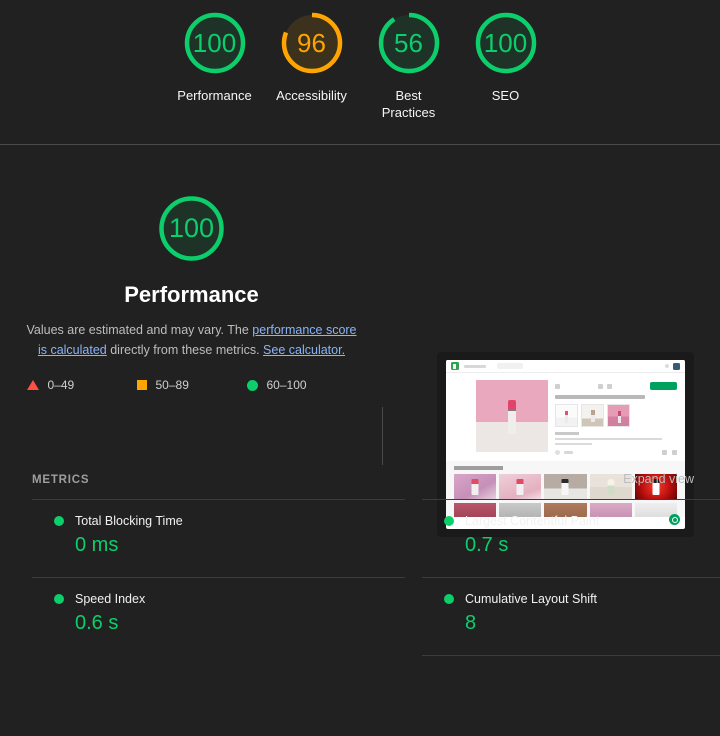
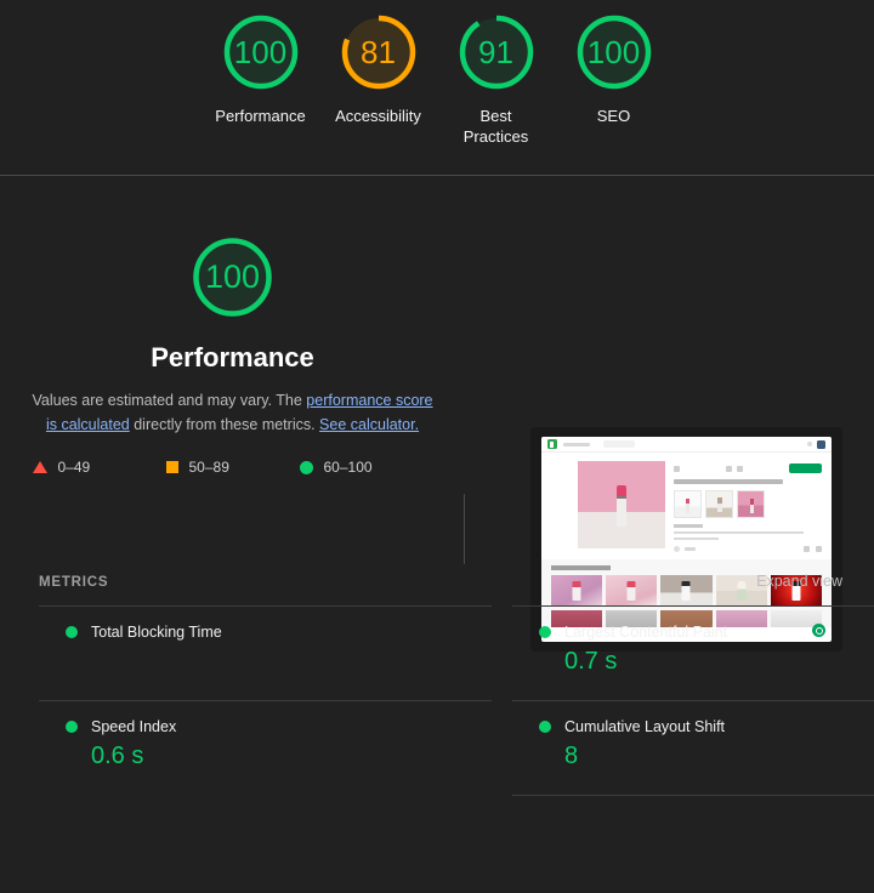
  100
  Performance
- 96
+ 81
  Accessibility
- 56
+ 91
  Best
  Practices
  100
  SEO
  100
  Performance
  Values are estimated and may vary. The performance score is calculated directly from these metrics. See calculator.
  0–49
  50–89
  60–100
  METRICS
  Expand view
  Total Blocking Time
- 0 ms
  Speed Index
  0.6 s
  Largest Contentful Paint
  0.7 s
  Cumulative Layout Shift
  8
